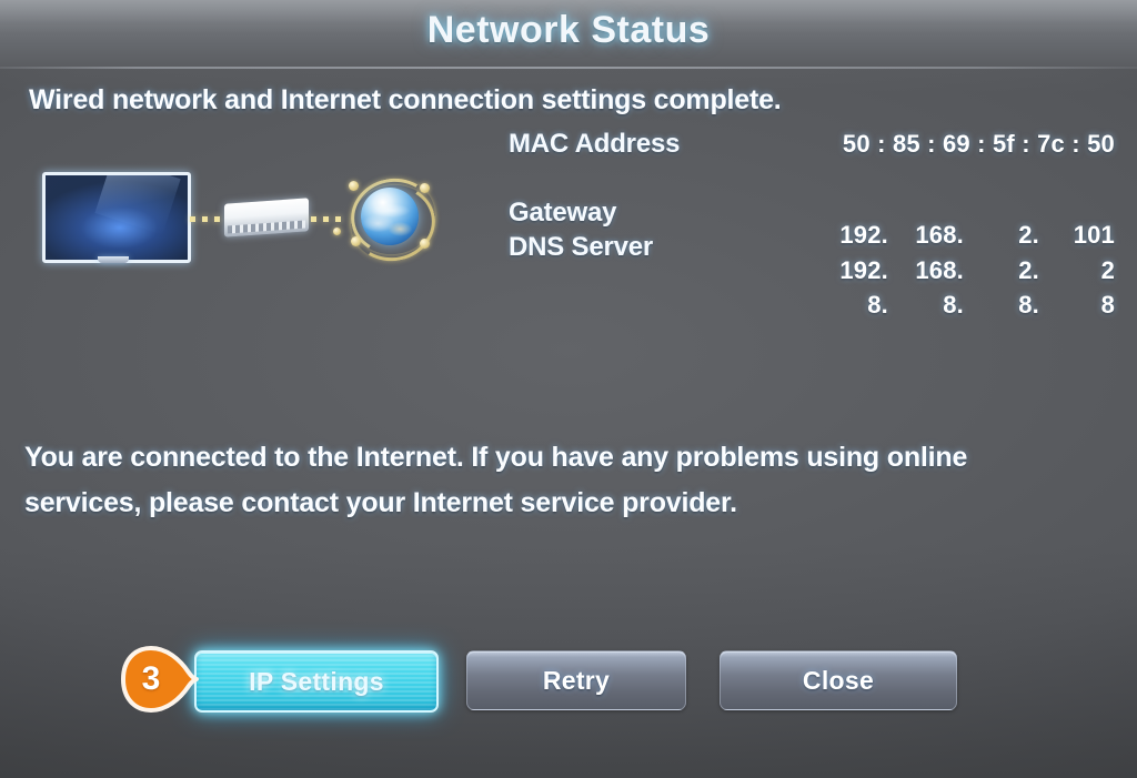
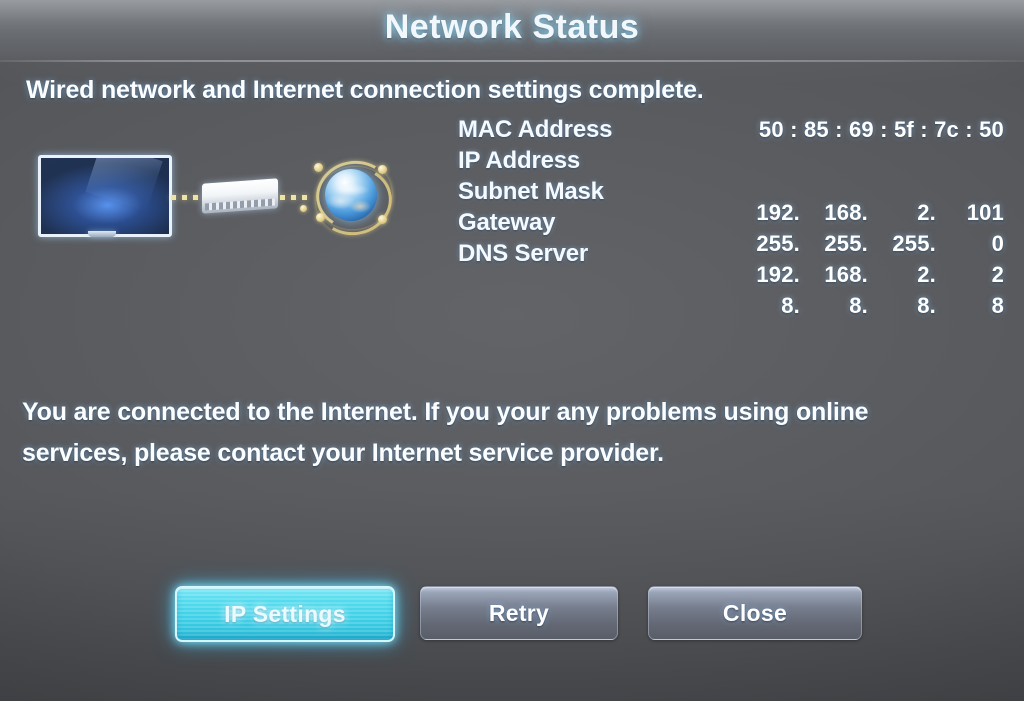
  Network Status
  Wired network and Internet connection settings complete.
  MAC Address
  50 : 85 : 69 : 5f : 7c : 50
+ IP Address
  192. 168. 2. 101
+ Subnet Mask
+ 255. 255. 255. 0
  Gateway
  192. 168. 2. 2
  DNS Server
  8. 8. 8. 8
- You are connected to the Internet. If you have any problems using online services, please contact your Internet service provider.
+ You are connected to the Internet. If you your any problems using online services, please contact your Internet service provider.
  IP Settings
  Retry
  Close
- 3
